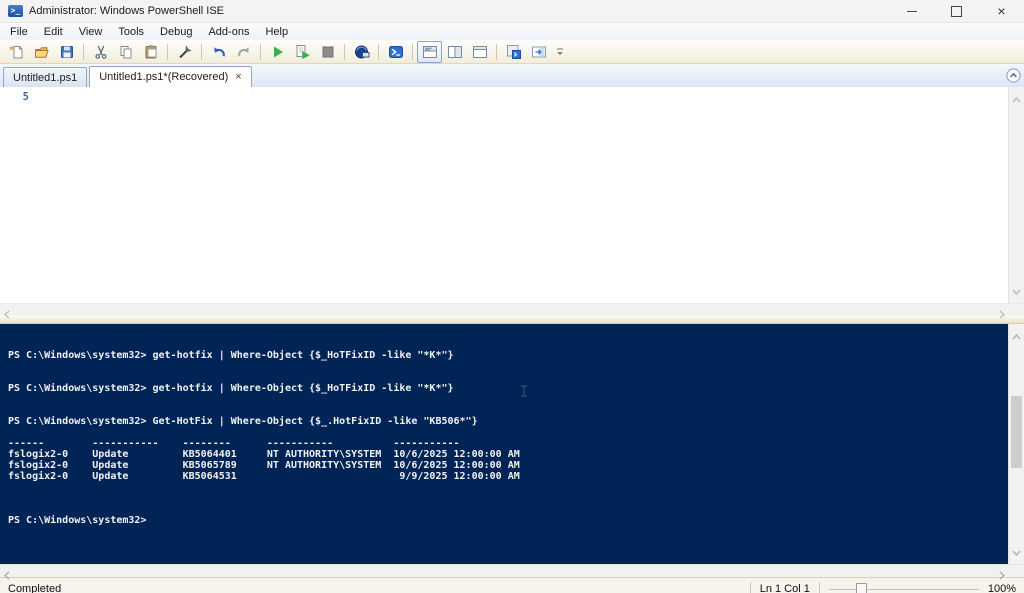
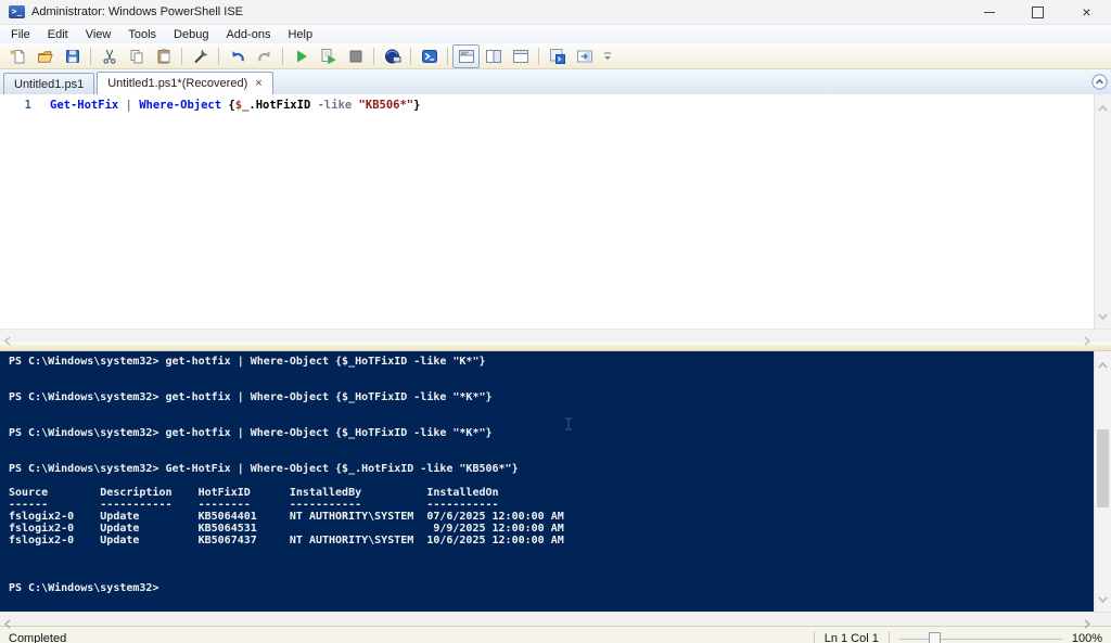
  >_
  Administrator: Windows PowerShell ISE
  ×
  File
  Edit
  View
  Tools
  Debug
  Add-ons
  Help
  Untitled1.ps1
  Untitled1.ps1*(Recovered)
  ×
- 5
+ 1
+ Get-HotFix | Where-Object {$_.HotFixID -like "KB506*"}
+ PS C:\Windows\system32> get-hotfix | Where-Object {$_HoTFixID -like "K*"}
  PS C:\Windows\system32> get-hotfix | Where-Object {$_HoTFixID -like "*K*"}
  PS C:\Windows\system32> get-hotfix | Where-Object {$_HoTFixID -like "*K*"}
  PS C:\Windows\system32> Get-HotFix | Where-Object {$_.HotFixID -like "KB506*"}
+ Source Description HotFixID InstalledBy InstalledOn
  ------ ----------- -------- ----------- -----------
- fslogix2-0 Update KB5064401 NT AUTHORITY\SYSTEM 10/6/2025 12:00:00 AM
+ fslogix2-0 Update KB5064401 NT AUTHORITY\SYSTEM 07/6/2025 12:00:00 AM
- fslogix2-0 Update KB5065789 NT AUTHORITY\SYSTEM 10/6/2025 12:00:00 AM
  fslogix2-0 Update KB5064531 9/9/2025 12:00:00 AM
+ fslogix2-0 Update KB5067437 NT AUTHORITY\SYSTEM 10/6/2025 12:00:00 AM
  PS C:\Windows\system32>
  Completed
  Ln 1 Col 1
  100%
